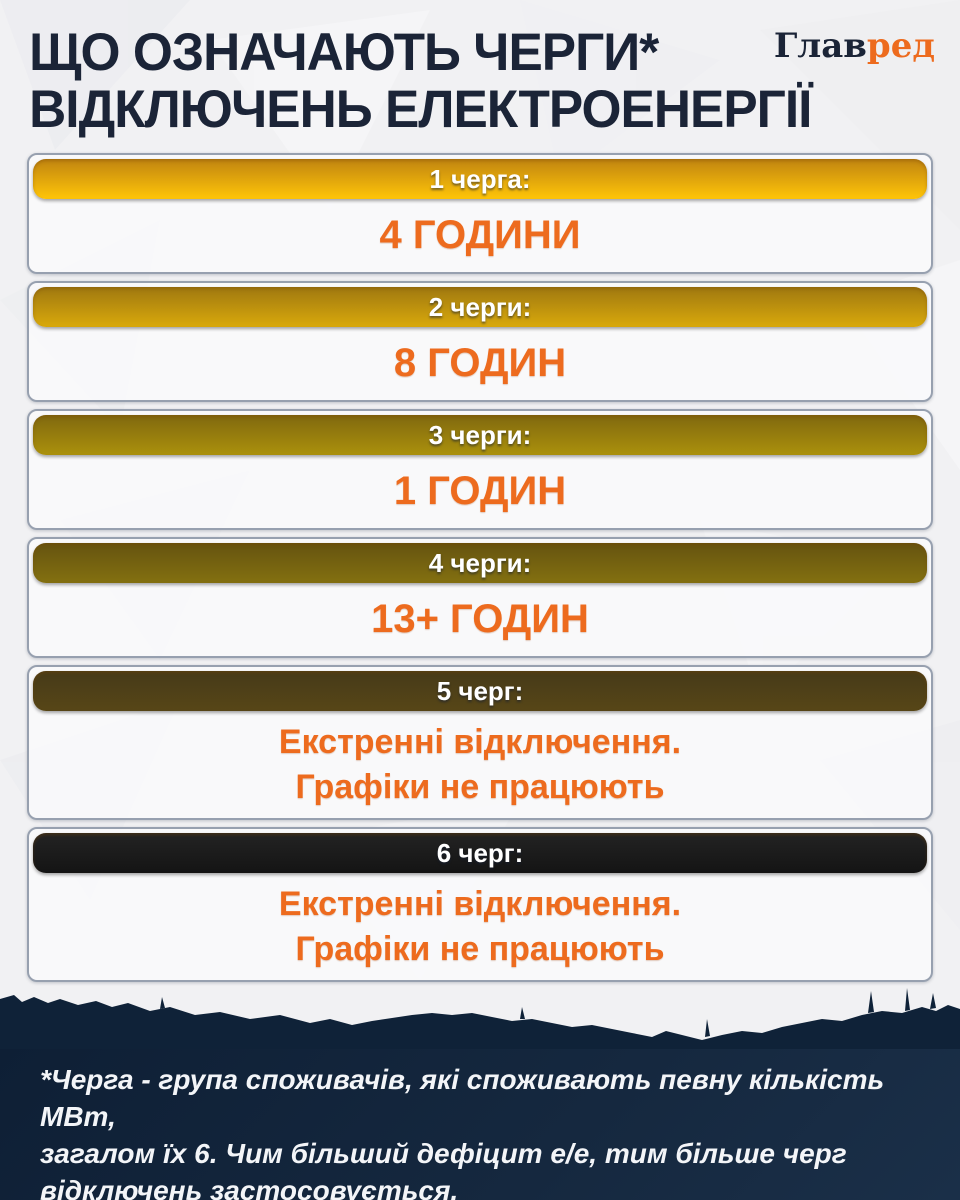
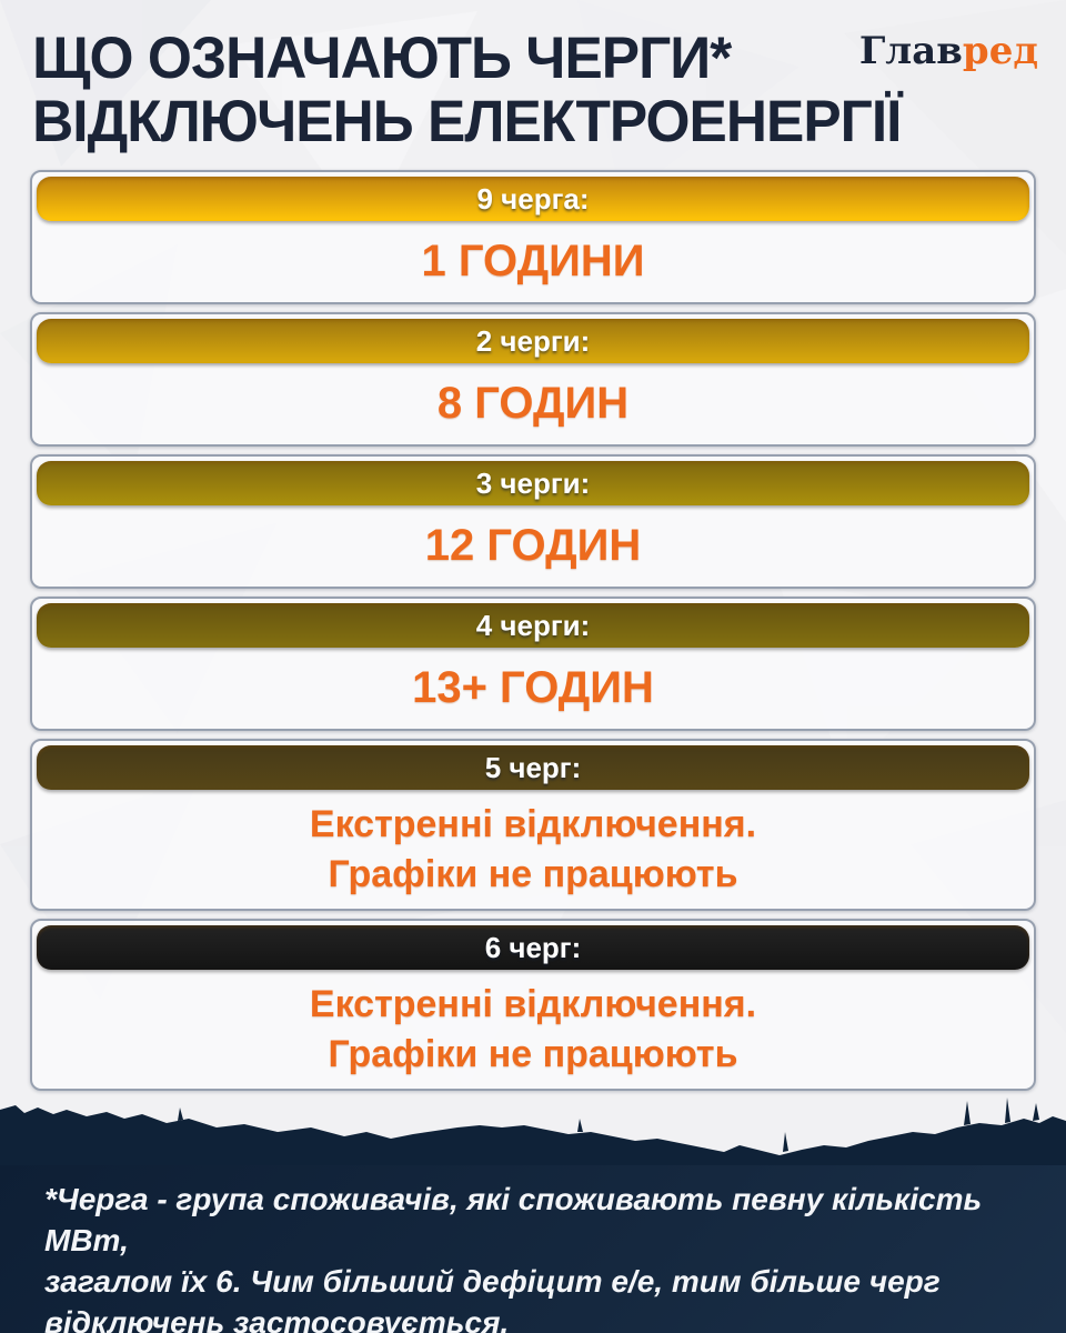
  ЩО ОЗНАЧАЮТЬ ЧЕРГИ*
  ВІДКЛЮЧЕНЬ ЕЛЕКТРОЕНЕРГІЇ
  Главред
- 1 черга:
+ 9 черга:
- 4 ГОДИНИ
+ 1 ГОДИНИ
  2 черги:
  8 ГОДИН
  3 черги:
- 1 ГОДИН
+ 12 ГОДИН
  4 черги:
  13+ ГОДИН
  5 черг:
  Екстренні відключення.
  Графіки не працюють
  6 черг:
  Екстренні відключення.
  Графіки не працюють
  *Черга - група споживачів, які споживають певну кількість МВт,
  загалом їх 6. Чим більший дефіцит е/е, тим більше черг
  відключень застосовується.
